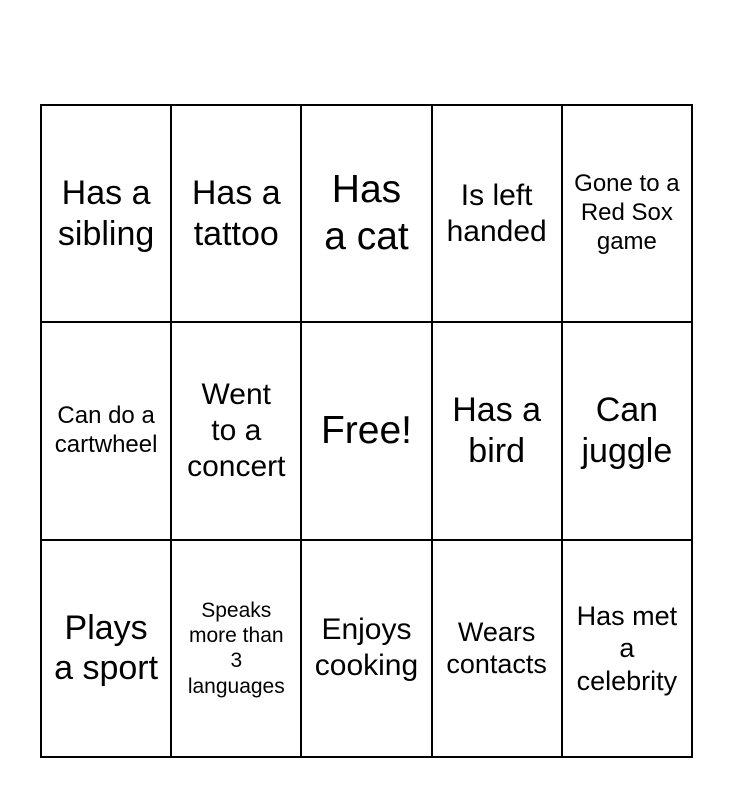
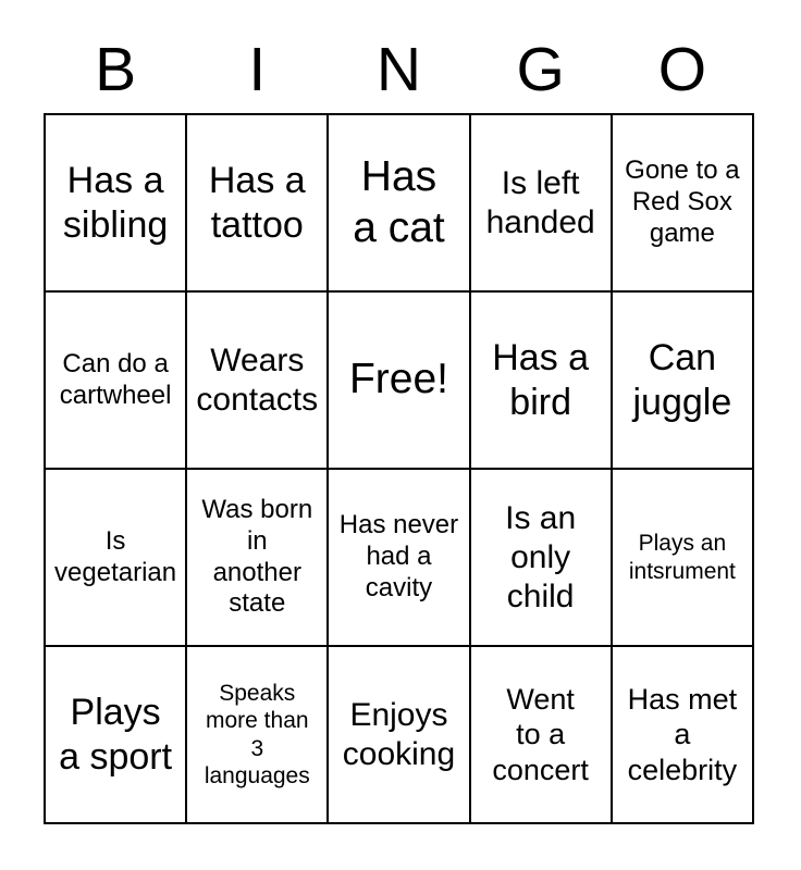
+ B
+ I
+ N
+ G
+ O
  Has a sibling	Has a tattoo	Has a cat	Is left handed	Gone to a Red Sox game
- Can do a cartwheel	Went to a concert	Free!	Has a bird	Can juggle
+ Can do a cartwheel	Wears contacts	Free!	Has a bird	Can juggle
+ Is vegetarian	Was born in another state	Has never had a cavity	Is an only child	Plays an intsrument
- Plays a sport	Speaks more than 3 languages	Enjoys cooking	Wears contacts	Has met a celebrity
+ Plays a sport	Speaks more than 3 languages	Enjoys cooking	Went to a concert	Has met a celebrity
